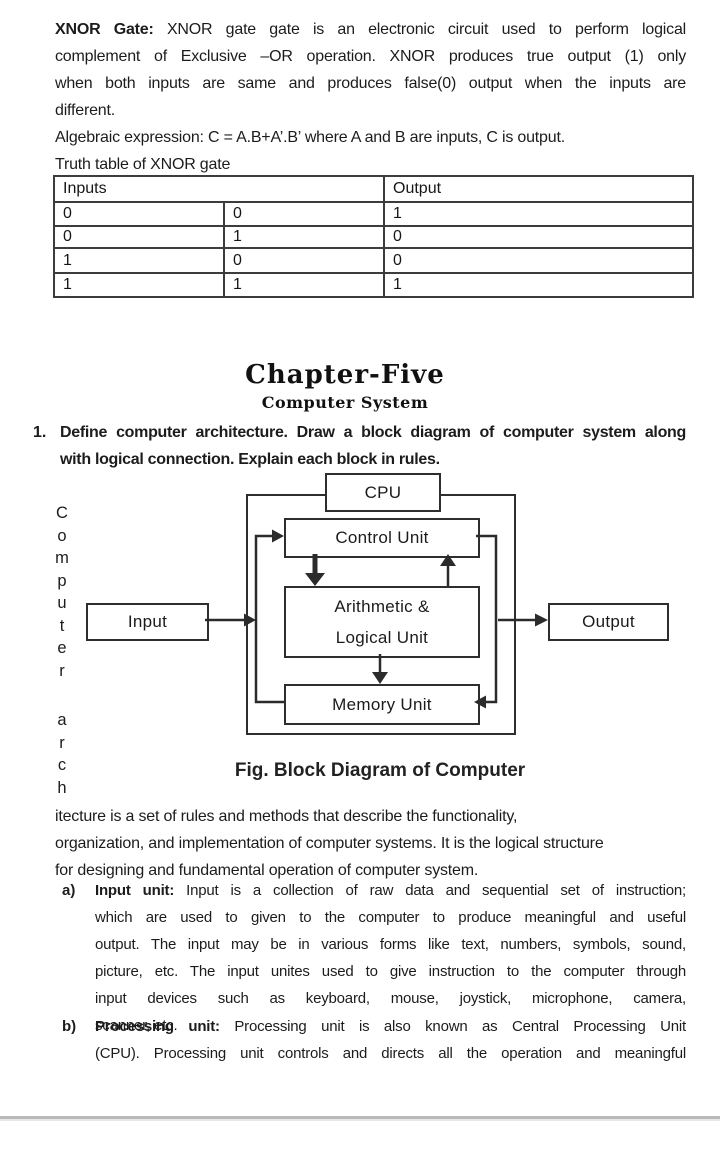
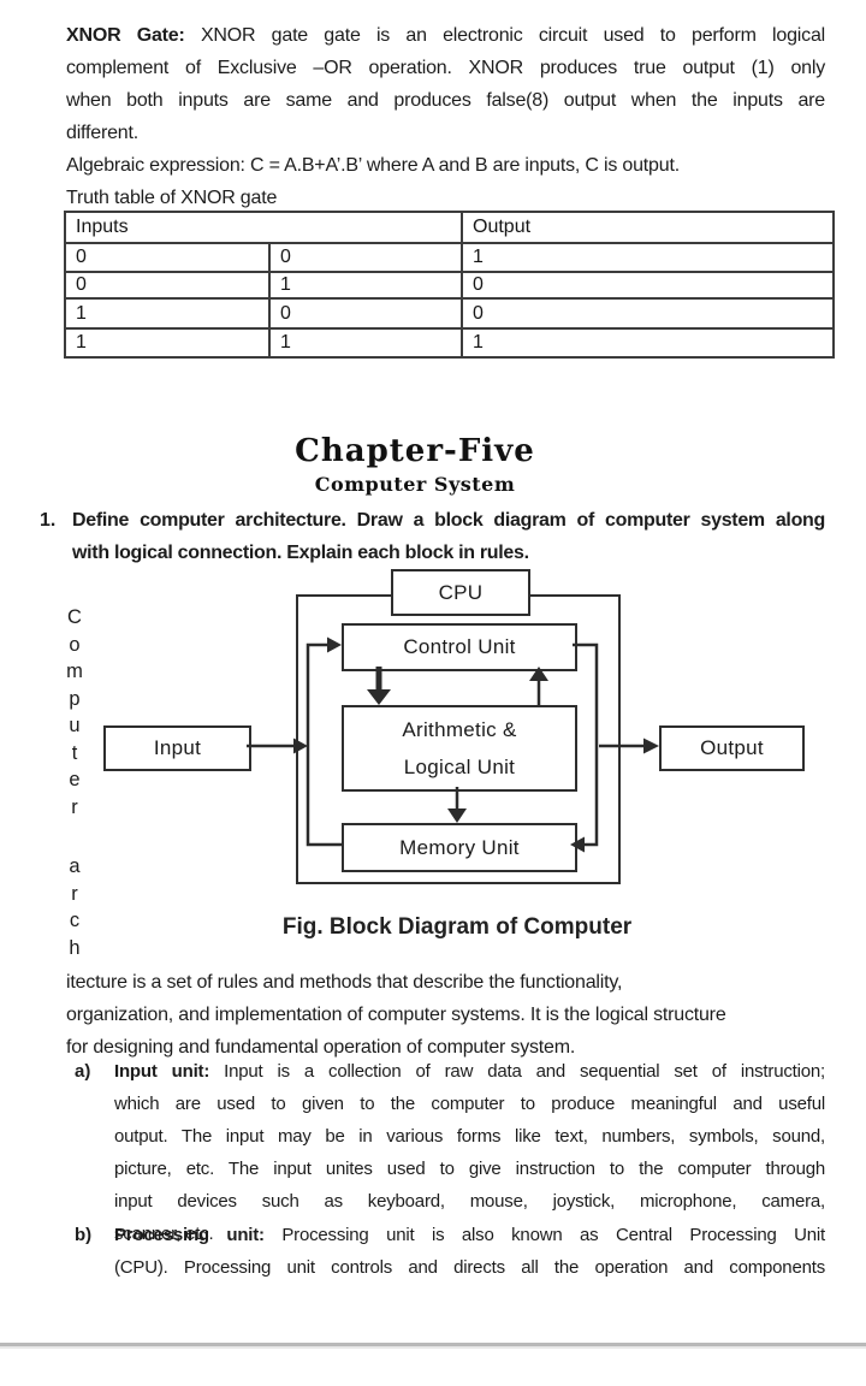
  XNOR Gate: XNOR gate gate is an electronic circuit used to perform logical
  complement of Exclusive –OR operation. XNOR produces true output (1) only
- when both inputs are same and produces false(0) output when the inputs are
+ when both inputs are same and produces false(8) output when the inputs are
  different.
  Algebraic expression: C = A.B+A’.B’ where A and B are inputs, C is output.
  Truth table of XNOR gate
  Inputs	Output
  0	0	1
  0	1	0
  1	0	0
  1	1	1
  Chapter-Five
  Computer System
  1.
  Define computer architecture. Draw a block diagram of computer system along
  with logical connection. Explain each block in rules.
  CPU
  Control Unit
  Arithmetic &
  Logical Unit
  Memory Unit
  Input
  Output
  C
  o
  m
  p
  u
  t
  e
  r
  a
  r
  c
  h
  Fig. Block Diagram of Computer
  itecture is a set of rules and methods that describe the functionality,
  organization, and implementation of computer systems. It is the logical structure
  for designing and fundamental operation of computer system.
  a)
  Input unit: Input is a collection of raw data and sequential set of instruction;
  which are used to given to the computer to produce meaningful and useful
  output. The input may be in various forms like text, numbers, symbols, sound,
  picture, etc. The input unites used to give instruction to the computer through
  input devices such as keyboard, mouse, joystick, microphone, camera,
  scanner, etc.
  b)
  Processing unit: Processing unit is also known as Central Processing Unit
- (CPU). Processing unit controls and directs all the operation and meaningful
+ (CPU). Processing unit controls and directs all the operation and components
